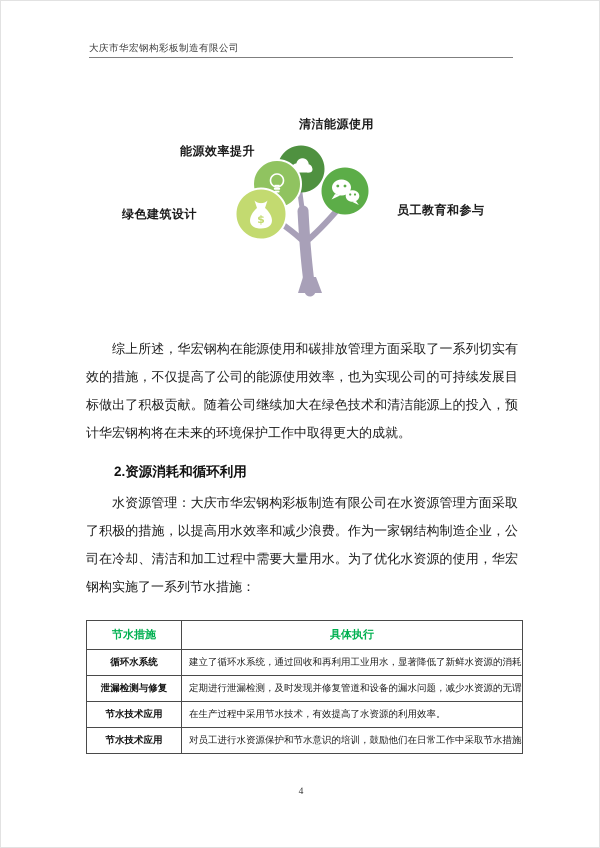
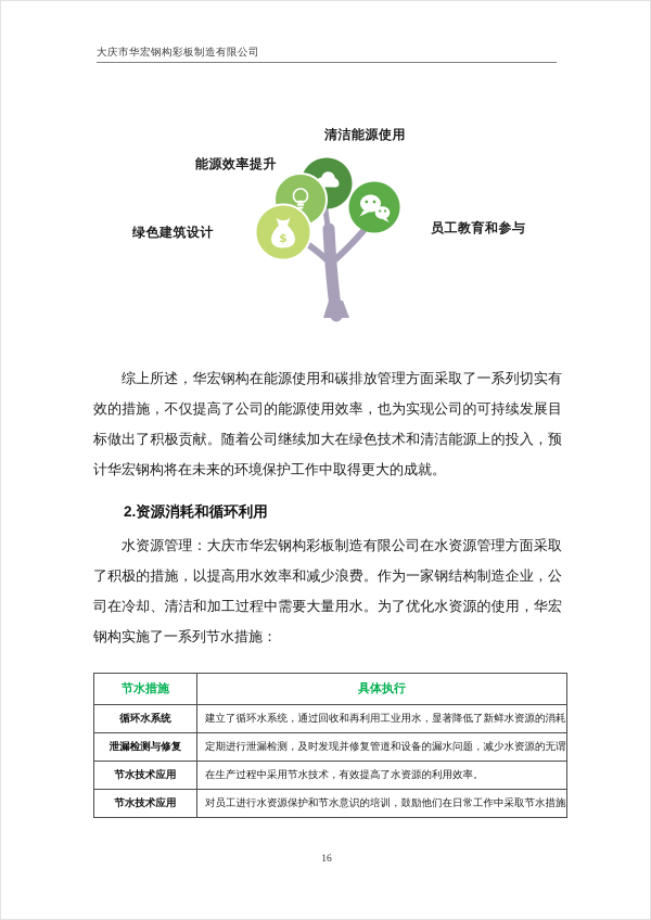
  大庆市华宏钢构彩板制造有限公司
  $
  清洁能源使用
  能源效率提升
  绿色建筑设计
  员工教育和参与
  综上所述，华宏钢构在能源使用和碳排放管理方面采取了一系列切实有效的措施，不仅提高了公司的能源使用效率，也为实现公司的可持续发展目标做出了积极贡献。随着公司继续加大在绿色技术和清洁能源上的投入，预计华宏钢构将在未来的环境保护工作中取得更大的成就。
  2.资源消耗和循环利用
  水资源管理：大庆市华宏钢构彩板制造有限公司在水资源管理方面采取了积极的措施，以提高用水效率和减少浪费。作为一家钢结构制造企业，公司在冷却、清洁和加工过程中需要大量用水。为了优化水资源的使用，华宏钢构实施了一系列节水措施：
  节水措施	具体执行
  循环水系统	建立了循环水系统，通过回收和再利用工业用水，显著降低了新鲜水资源的消耗
  泄漏检测与修复	定期进行泄漏检测，及时发现并修复管道和设备的漏水问题，减少水资源的无谓
  节水技术应用	在生产过程中采用节水技术，有效提高了水资源的利用效率。
  节水技术应用	对员工进行水资源保护和节水意识的培训，鼓励他们在日常工作中采取节水措施
- 4
+ 16
